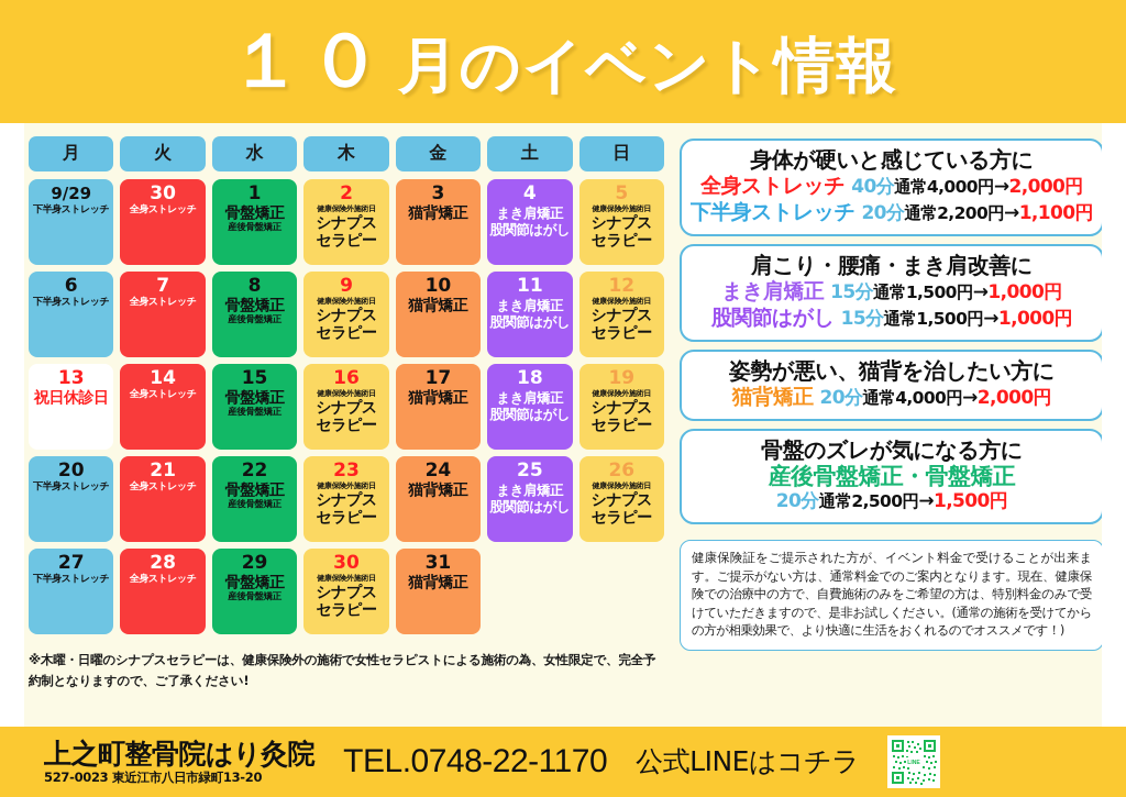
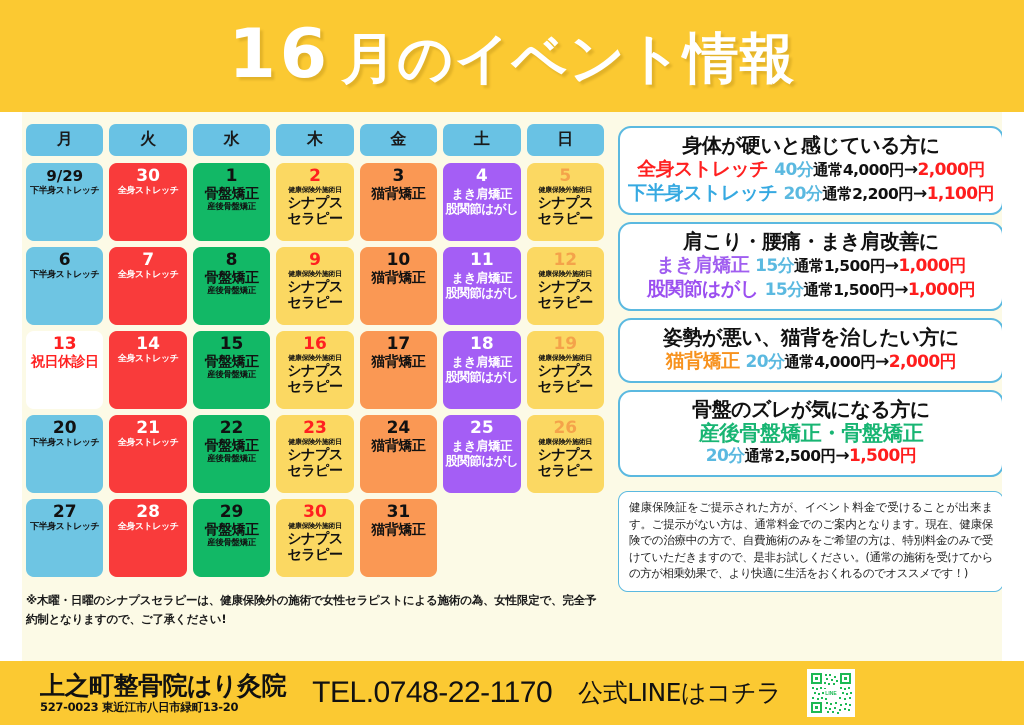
- １０ 月のイベント情報
+ 16 月のイベント情報
  月
  火
  水
  木
  金
  土
  日
  9/29
  下半身ストレッチ
  30
  全身ストレッチ
  1
  骨盤矯正
  産後骨盤矯正
  2
  健康保険外施術日
  シナプス
  セラピー
  3
  猫背矯正
  4
  まき肩矯正
  股関節はがし
  5
  健康保険外施術日
  シナプス
  セラピー
  6
  下半身ストレッチ
  7
  全身ストレッチ
  8
  骨盤矯正
  産後骨盤矯正
  9
  健康保険外施術日
  シナプス
  セラピー
  10
  猫背矯正
  11
  まき肩矯正
  股関節はがし
  12
  健康保険外施術日
  シナプス
  セラピー
  13
  祝日休診日
  14
  全身ストレッチ
  15
  骨盤矯正
  産後骨盤矯正
  16
  健康保険外施術日
  シナプス
  セラピー
  17
  猫背矯正
  18
  まき肩矯正
  股関節はがし
  19
  健康保険外施術日
  シナプス
  セラピー
  20
  下半身ストレッチ
  21
  全身ストレッチ
  22
  骨盤矯正
  産後骨盤矯正
  23
  健康保険外施術日
  シナプス
  セラピー
  24
  猫背矯正
  25
  まき肩矯正
  股関節はがし
  26
  健康保険外施術日
  シナプス
  セラピー
  27
  下半身ストレッチ
  28
  全身ストレッチ
  29
  骨盤矯正
  産後骨盤矯正
  30
  健康保険外施術日
  シナプス
  セラピー
  31
  猫背矯正
  ※木曜・日曜のシナプスセラピーは、健康保険外の施術で女性セラピストによる施術の為、女性限定で、完全予約制となりますので、ご了承ください!
  身体が硬いと感じている方に
  全身ストレッチ 40分通常4,000円→2,000円
  下半身ストレッチ 20分通常2,200円→1,100円
  肩こり・腰痛・まき肩改善に
  まき肩矯正 15分通常1,500円→1,000円
  股関節はがし 15分通常1,500円→1,000円
  姿勢が悪い、猫背を治したい方に
  猫背矯正 20分通常4,000円→2,000円
  骨盤のズレが気になる方に
  産後骨盤矯正・骨盤矯正
  20分通常2,500円→1,500円
  健康保険証をご提示された方が、イベント料金で受けることが出来ます。ご提示がない方は、通常料金でのご案内となります。現在、健康保険での治療中の方で、自費施術のみをご希望の方は、特別料金のみで受けていただきますので、是非お試しください。(通常の施術を受けてからの方が相乗効果で、より快適に生活をおくれるのでオススメです！)
  上之町整骨院はり灸院
  527-0023 東近江市八日市緑町13-20
  TEL.0748-22-1170
  公式LINEはコチラ
